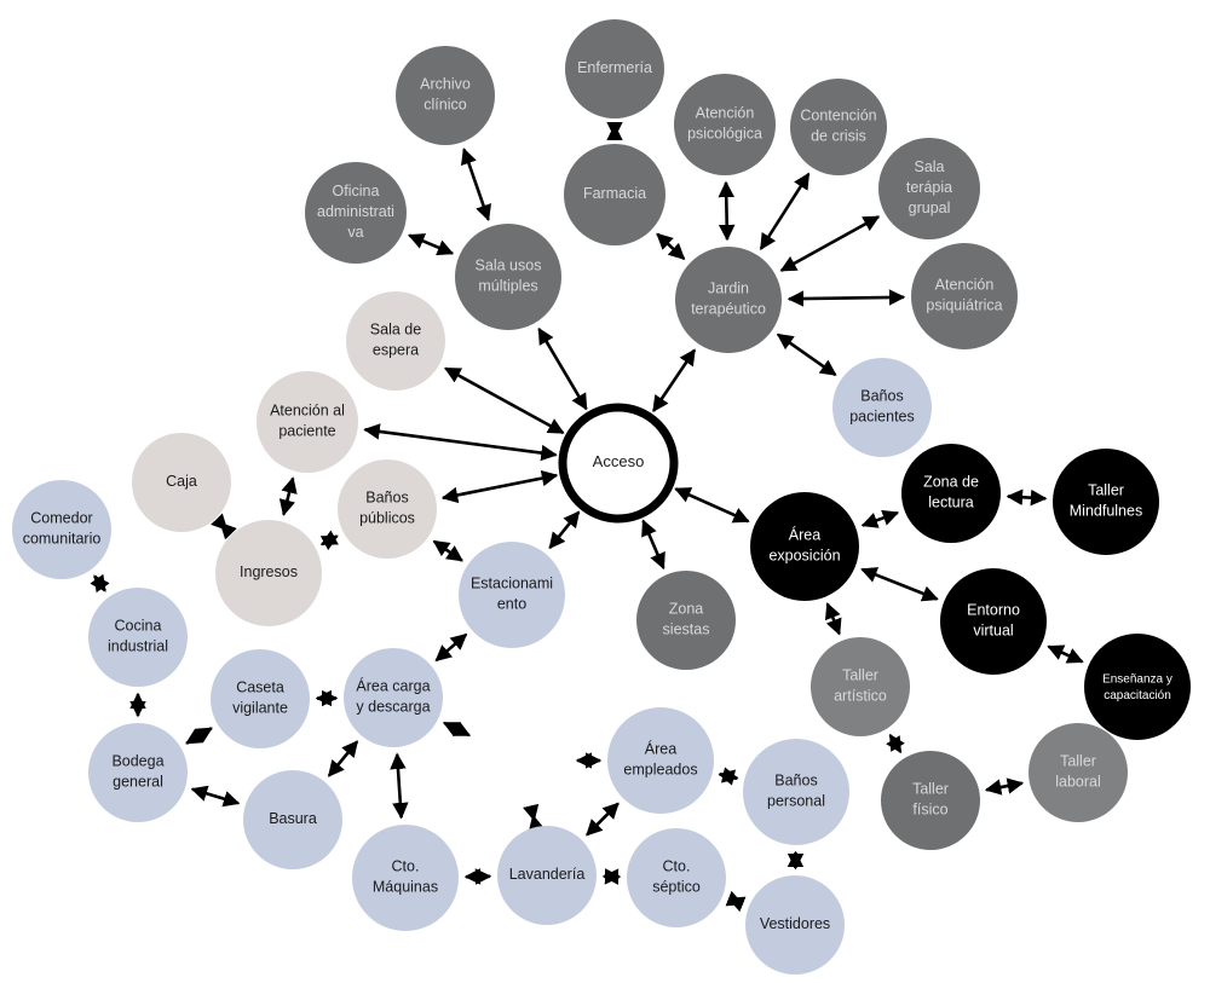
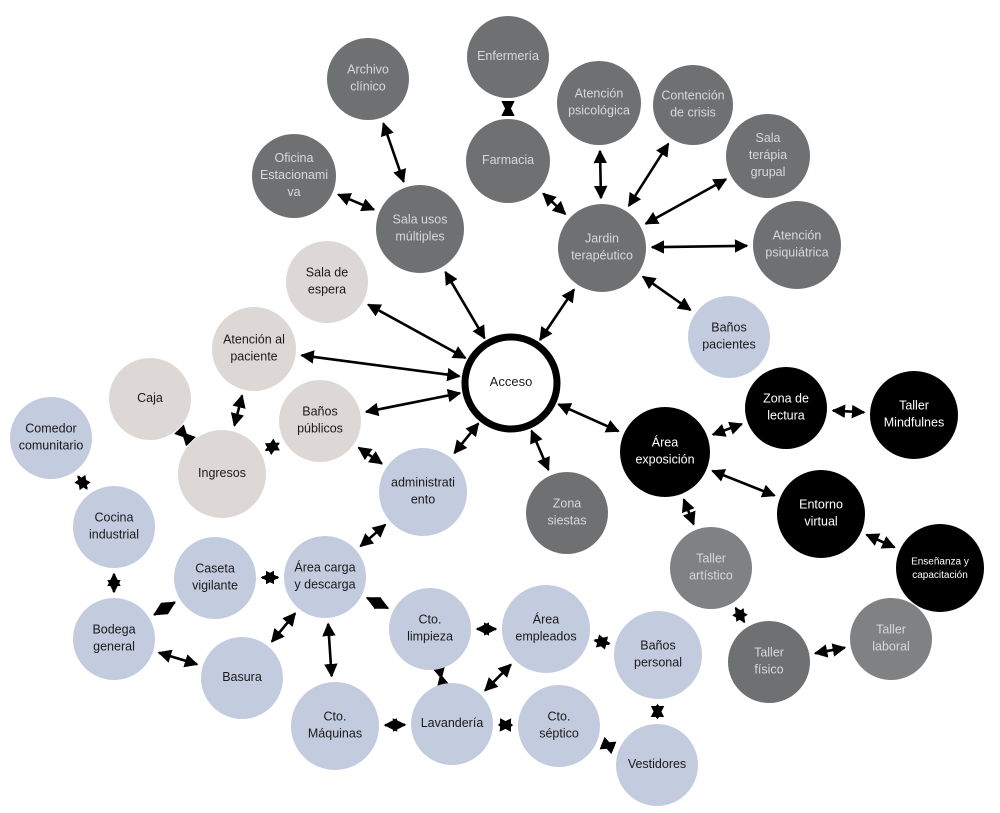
  Acceso
  Archivo clínico
- Oficina administrati va
+ Oficina Estacionami va
  Sala usos múltiples
  Enfermería
  Farmacia
  Atención psicológica
  Contención de crisis
  Sala terápia grupal
  Atención psiquiátrica
  Jardin terapéutico
  Zona siestas
  Taller artístico
  Taller físico
  Taller laboral
  Sala de espera
  Atención al paciente
  Caja
  Ingresos
  Baños públicos
  Baños pacientes
  Comedor comunitario
  Cocina industrial
  Bodega general
  Caseta vigilante
  Basura
  Área carga y descarga
- Estacionami ento
+ administrati ento
  Cto. Máquinas
+ Cto. limpieza
  Área empleados
  Lavandería
  Cto. séptico
  Baños personal
  Vestidores
  Área exposición
  Zona de lectura
  Taller Mindfulnes
  Entorno virtual
  Enseñanza y capacitación
